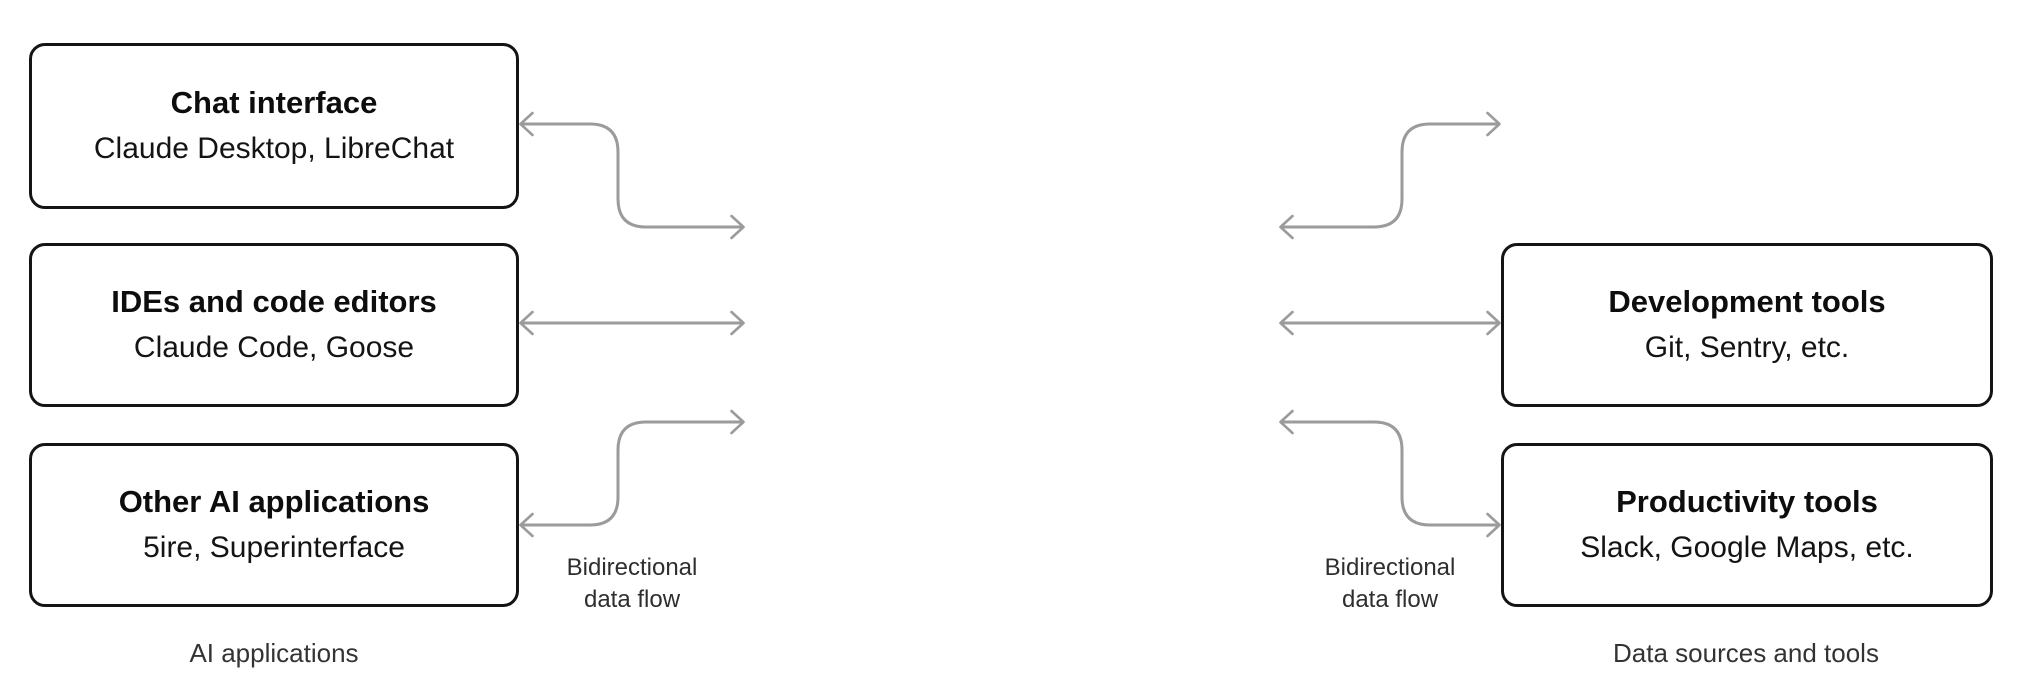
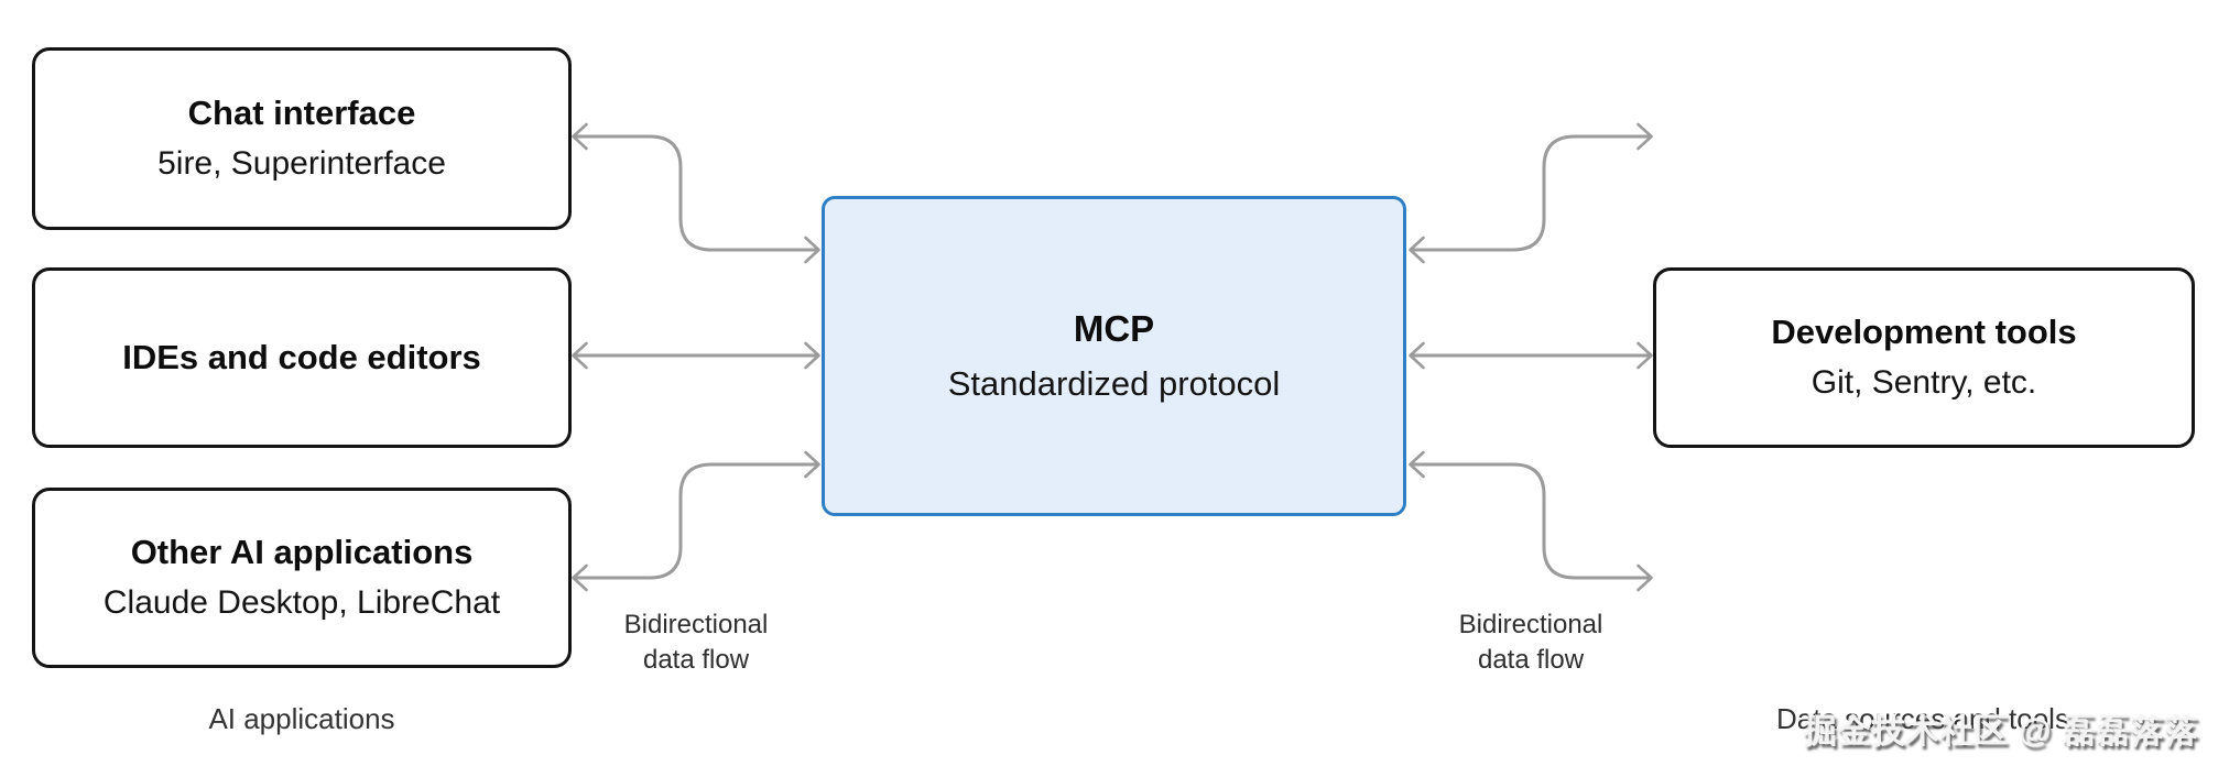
  Chat interface
- Claude Desktop, LibreChat
+ 5ire, Superinterface
  IDEs and code editors
- Claude Code, Goose
  Other AI applications
- 5ire, Superinterface
+ Claude Desktop, LibreChat
+ MCP
+ Standardized protocol
  Development tools
  Git, Sentry, etc.
- Productivity tools
- Slack, Google Maps, etc.
  Bidirectional
  data flow
  Bidirectional
  data flow
  AI applications
  Data sources and tools
+ 掘金技术社区 @ 磊磊落落
